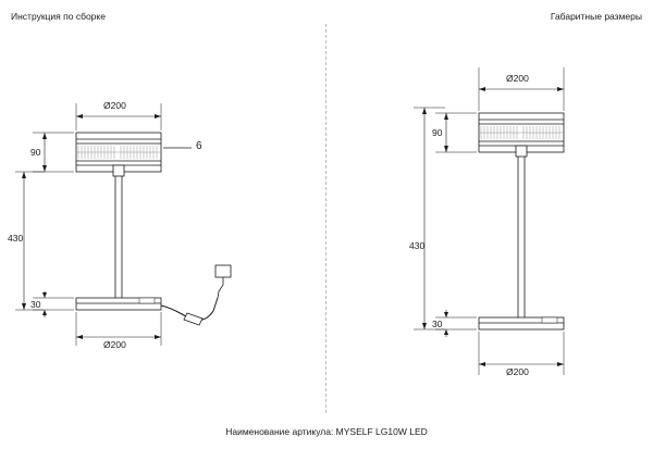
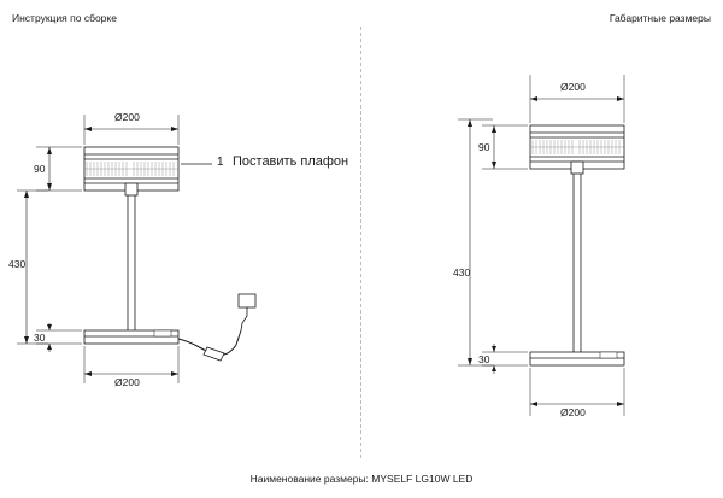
  Инструкция по сборке
  Габаритные размеры
  Ø200
  Ø200
  90
  430
  30
- 6
+ 1
+ Поставить плафон
  Ø200
  Ø200
  90
  430
  30
- Наименование артикула: MYSELF LG10W LED
+ Наименование размеры: MYSELF LG10W LED
